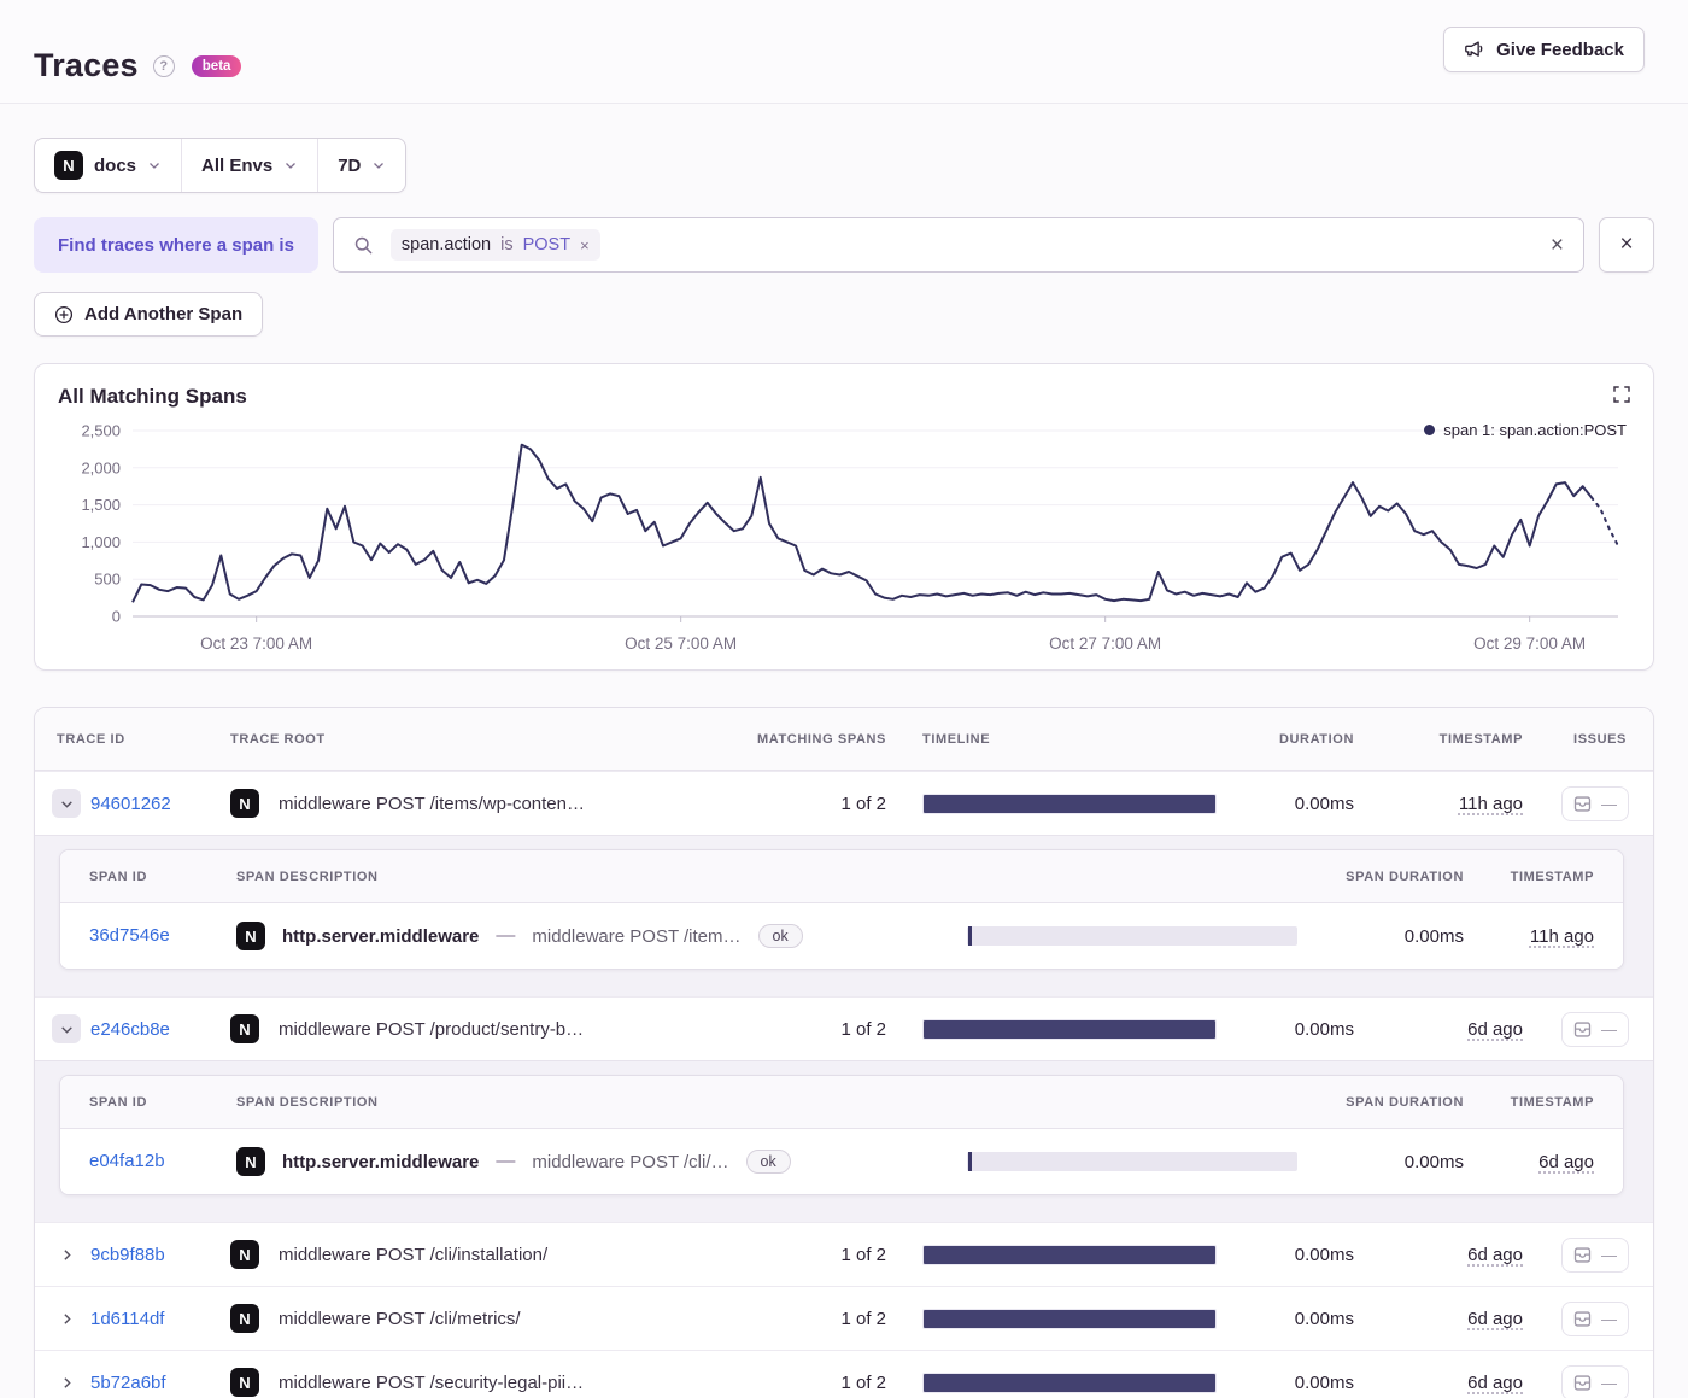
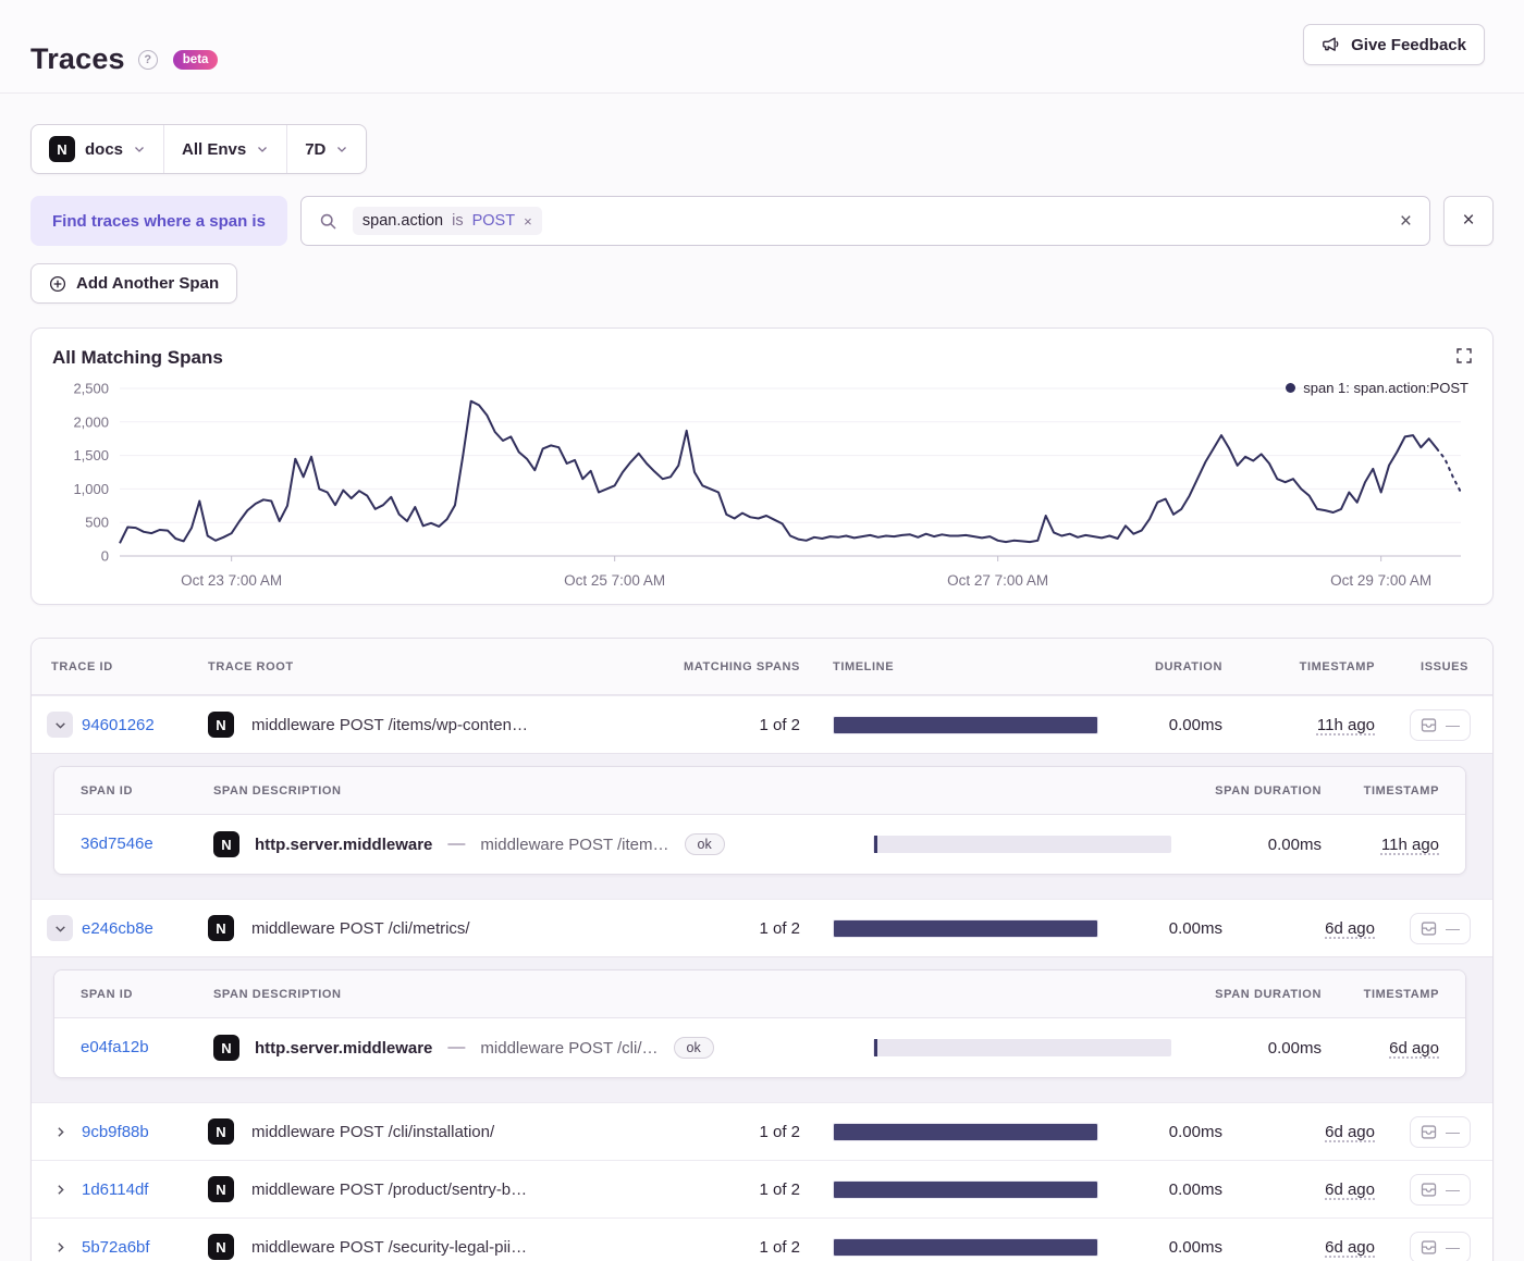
  Traces
  ?
  beta
  Give Feedback
  N
  docs
  All Envs
  7D
  Find traces where a span is
  span.action
  is
  POST
  ×
  ×
  ×
  Add Another Span
  All Matching Spans
  span 1: span.action:POST
  0
  500
  1,000
  1,500
  2,000
  2,500
  Oct 23 7:00 AM
  Oct 25 7:00 AM
  Oct 27 7:00 AM
  Oct 29 7:00 AM
  TRACE ID
  TRACE ROOT
  MATCHING SPANS
  TIMELINE
  DURATION
  TIMESTAMP
  ISSUES
  94601262
  N
  middleware POST /items/wp-conten…
  1 of 2
  0.00ms
  11h ago
  —
  SPAN ID
  SPAN DESCRIPTION
  SPAN DURATION
  TIMESTAMP
  36d7546e
  N
  http.server.middleware
  —
  middleware POST /item…
  ok
  0.00ms
  11h ago
  e246cb8e
  N
- middleware POST /product/sentry-b…
+ middleware POST /cli/metrics/
  1 of 2
  0.00ms
  6d ago
  —
  SPAN ID
  SPAN DESCRIPTION
  SPAN DURATION
  TIMESTAMP
  e04fa12b
  N
  http.server.middleware
  —
  middleware POST /cli/…
  ok
  0.00ms
  6d ago
  9cb9f88b
  N
  middleware POST /cli/installation/
  1 of 2
  0.00ms
  6d ago
  —
  1d6114df
  N
- middleware POST /cli/metrics/
+ middleware POST /product/sentry-b…
  1 of 2
  0.00ms
  6d ago
  —
  5b72a6bf
  N
  middleware POST /security-legal-pii…
  1 of 2
  0.00ms
  6d ago
  —
